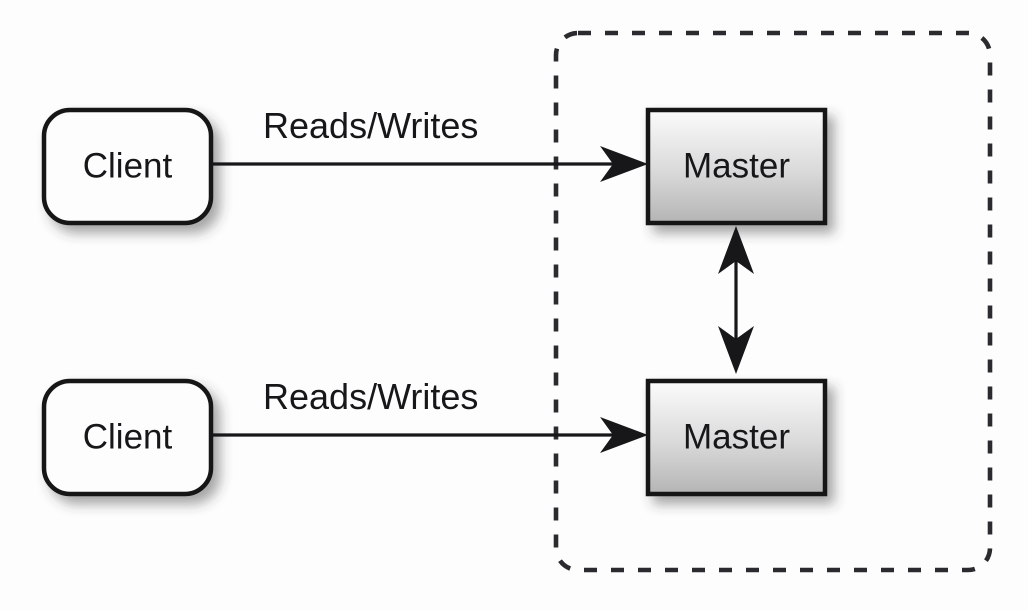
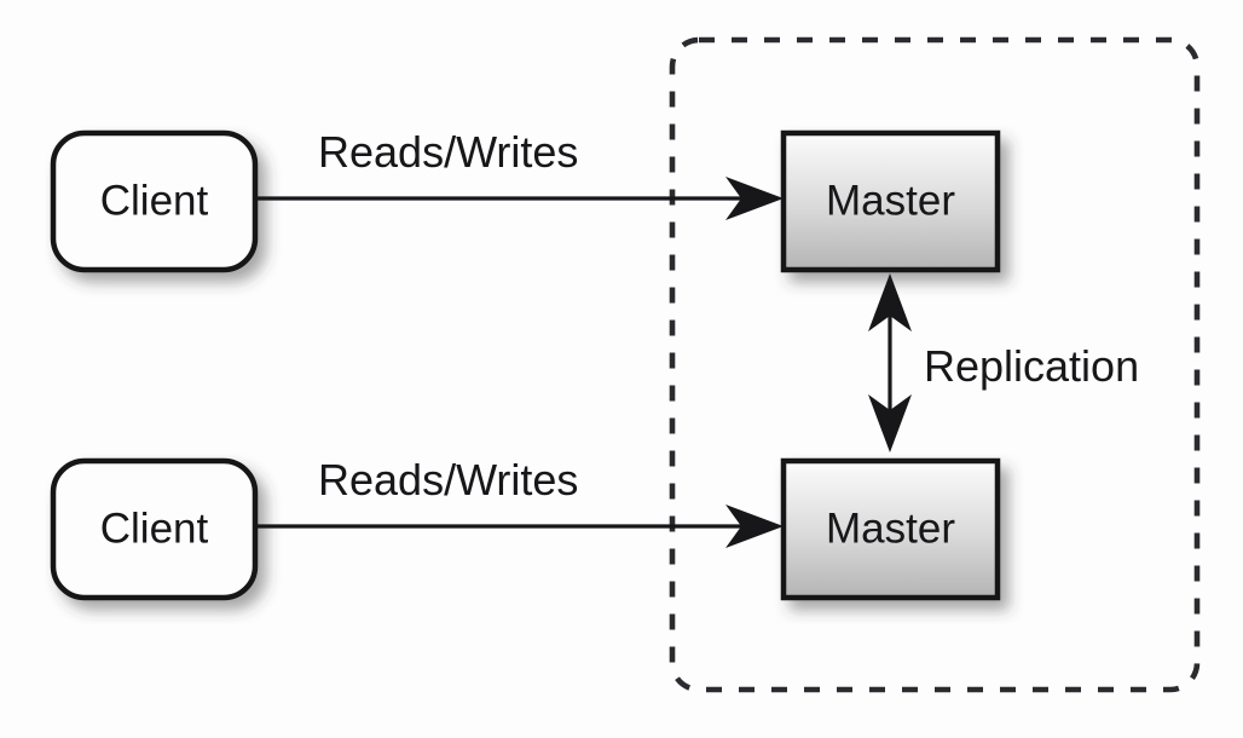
  Client
  Reads/Writes
  Master
+ Replication
  Client
  Reads/Writes
  Master
